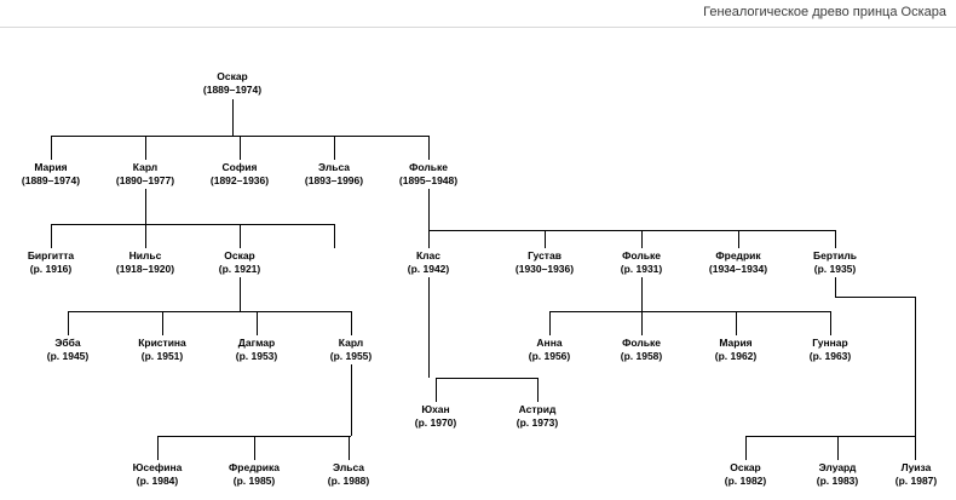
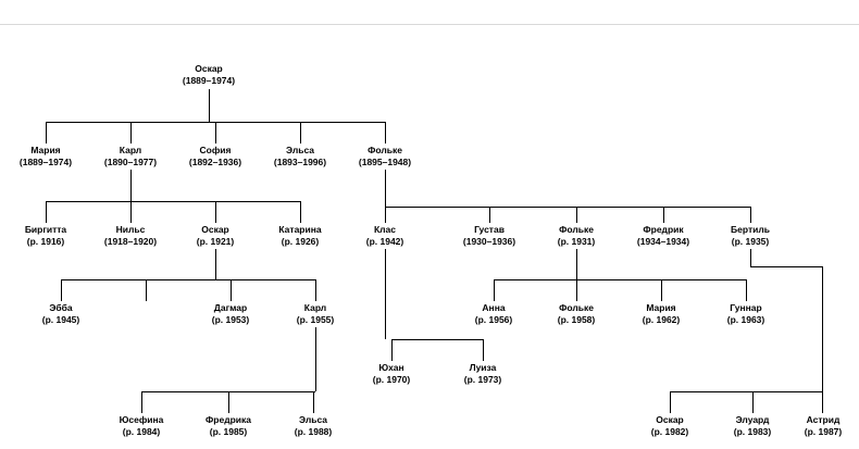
- Генеалогическое древо принца Оскара
  Оскар
  (1889–1974)
  Мария
  (1889–1974)
  Карл
  (1890–1977)
  София
  (1892–1936)
  Эльса
  (1893–1996)
  Фольке
  (1895–1948)
  Биргитта
  (р. 1916)
  Нильс
  (1918–1920)
  Оскар
  (р. 1921)
+ Катарина
+ (р. 1926)
  Клас
  (р. 1942)
  Густав
  (1930–1936)
  Фольке
  (р. 1931)
  Фредрик
  (1934–1934)
  Бертиль
  (р. 1935)
  Эбба
  (р. 1945)
- Кристина
- (р. 1951)
  Дагмар
  (р. 1953)
  Карл
  (р. 1955)
  Анна
  (р. 1956)
  Фольке
  (р. 1958)
  Мария
  (р. 1962)
  Гуннар
  (р. 1963)
  Юхан
  (р. 1970)
- Астрид
+ Луиза
  (р. 1973)
  Юсефина
  (р. 1984)
  Фредрика
  (р. 1985)
  Эльса
  (р. 1988)
  Оскар
  (р. 1982)
  Элуард
  (р. 1983)
- Луиза
+ Астрид
  (р. 1987)
